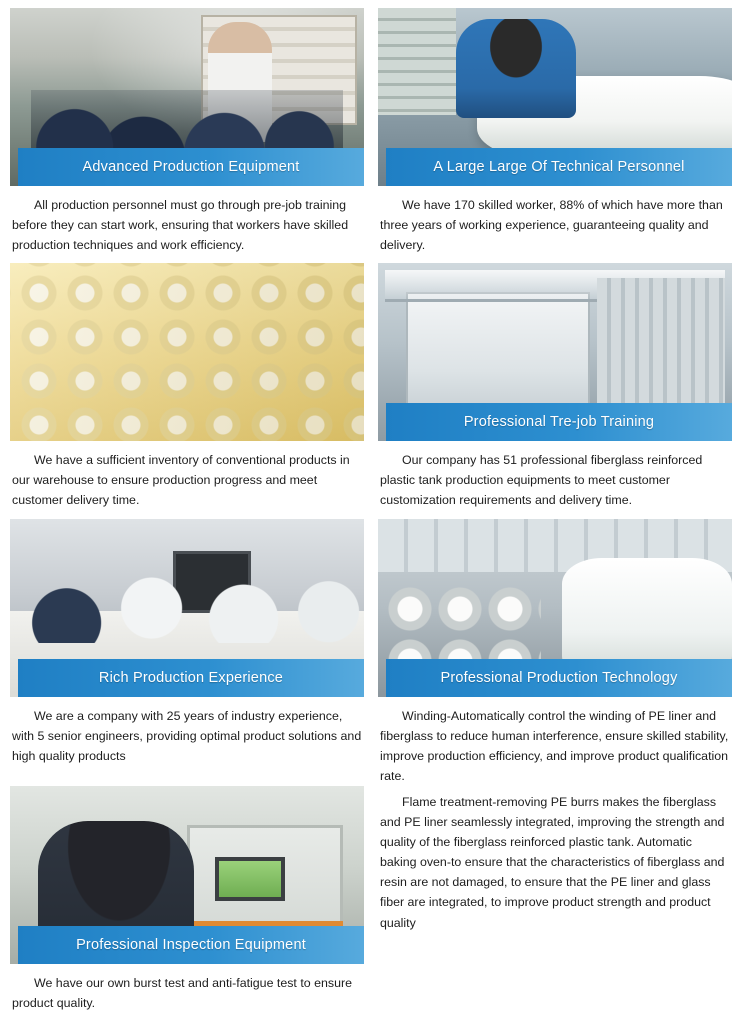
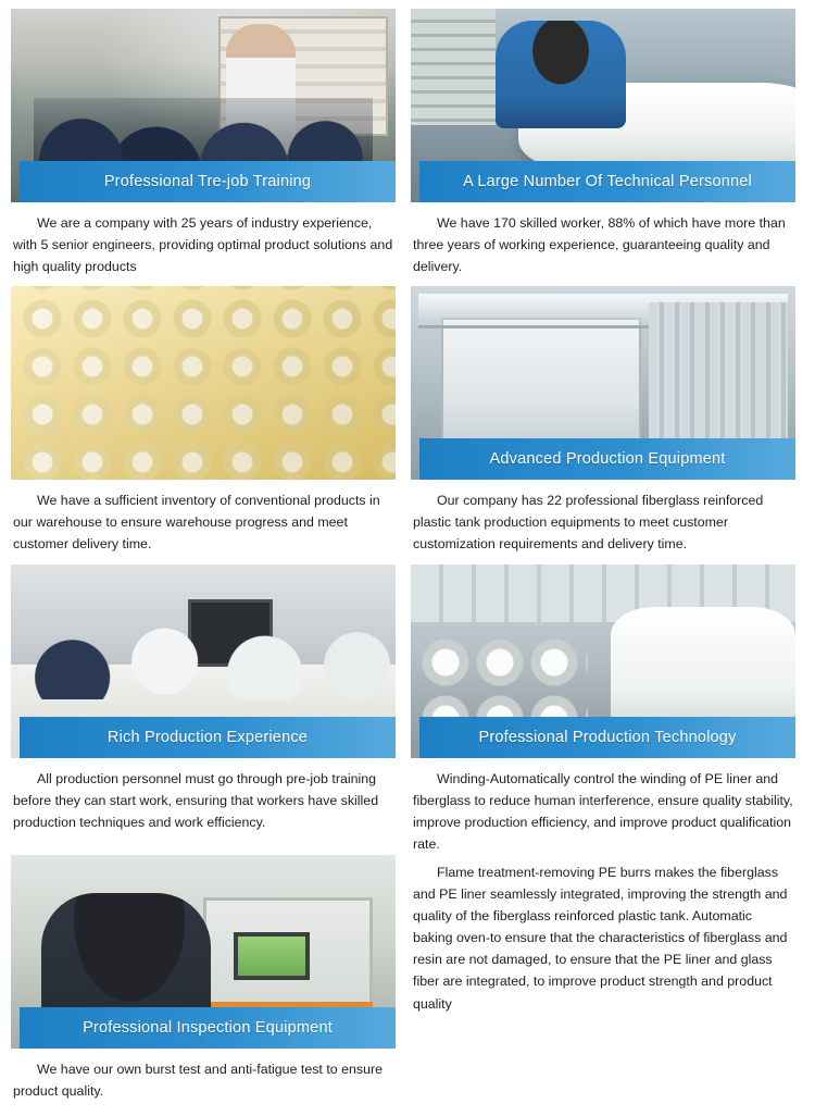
- Advanced Production Equipment
+ Professional Tre-job Training
- All production personnel must go through pre-job training before they can start work, ensuring that workers have skilled production techniques and work efficiency.
+ We are a company with 25 years of industry experience, with 5 senior engineers, providing optimal product solutions and high quality products
- We have a sufficient inventory of conventional products in our warehouse to ensure production progress and meet customer delivery time.
+ We have a sufficient inventory of conventional products in our warehouse to ensure warehouse progress and meet customer delivery time.
  Rich Production Experience
- We are a company with 25 years of industry experience, with 5 senior engineers, providing optimal product solutions and high quality products
+ All production personnel must go through pre-job training before they can start work, ensuring that workers have skilled production techniques and work efficiency.
  Professional Inspection Equipment
  We have our own burst test and anti-fatigue test to ensure product quality.
- A Large Large Of Technical Personnel
+ A Large Number Of Technical Personnel
  We have 170 skilled worker, 88% of which have more than three years of working experience, guaranteeing quality and delivery.
- Professional Tre-job Training
+ Advanced Production Equipment
- Our company has 51 professional fiberglass reinforced plastic tank production equipments to meet customer customization requirements and delivery time.
+ Our company has 22 professional fiberglass reinforced plastic tank production equipments to meet customer customization requirements and delivery time.
  Professional Production Technology
- Winding-Automatically control the winding of PE liner and fiberglass to reduce human interference, ensure skilled stability, improve production efficiency, and improve product qualification rate.
+ Winding-Automatically control the winding of PE liner and fiberglass to reduce human interference, ensure quality stability, improve production efficiency, and improve product qualification rate.
  Flame treatment-removing PE burrs makes the fiberglass and PE liner seamlessly integrated, improving the strength and quality of the fiberglass reinforced plastic tank. Automatic baking oven-to ensure that the characteristics of fiberglass and resin are not damaged, to ensure that the PE liner and glass fiber are integrated, to improve product strength and product quality
